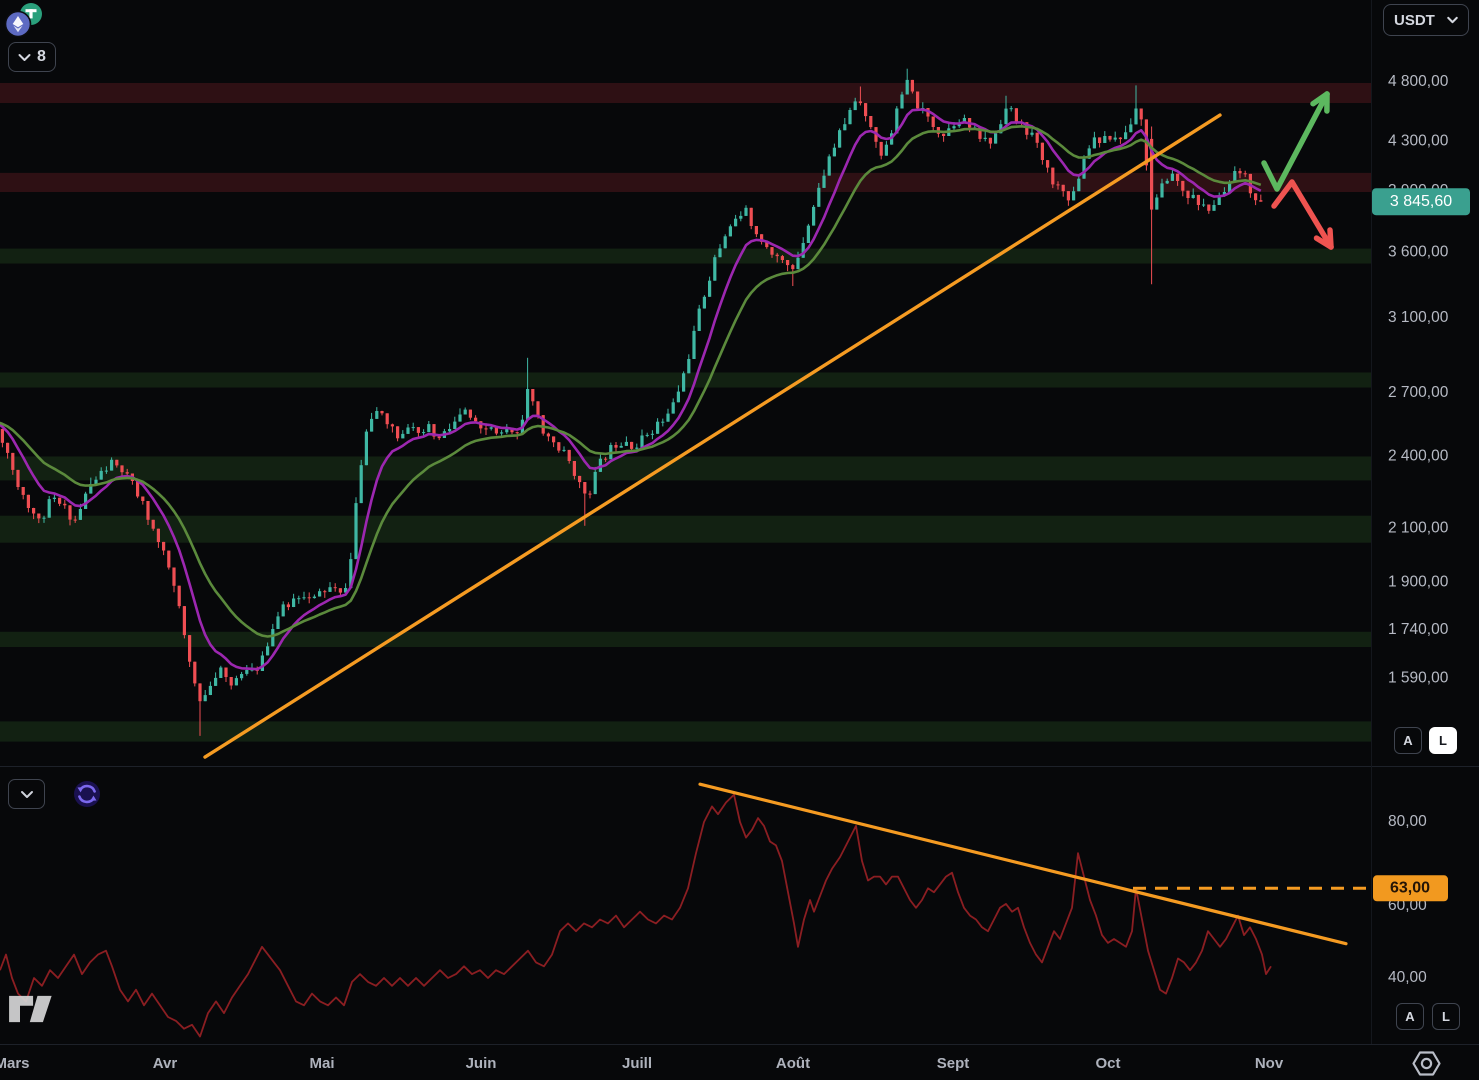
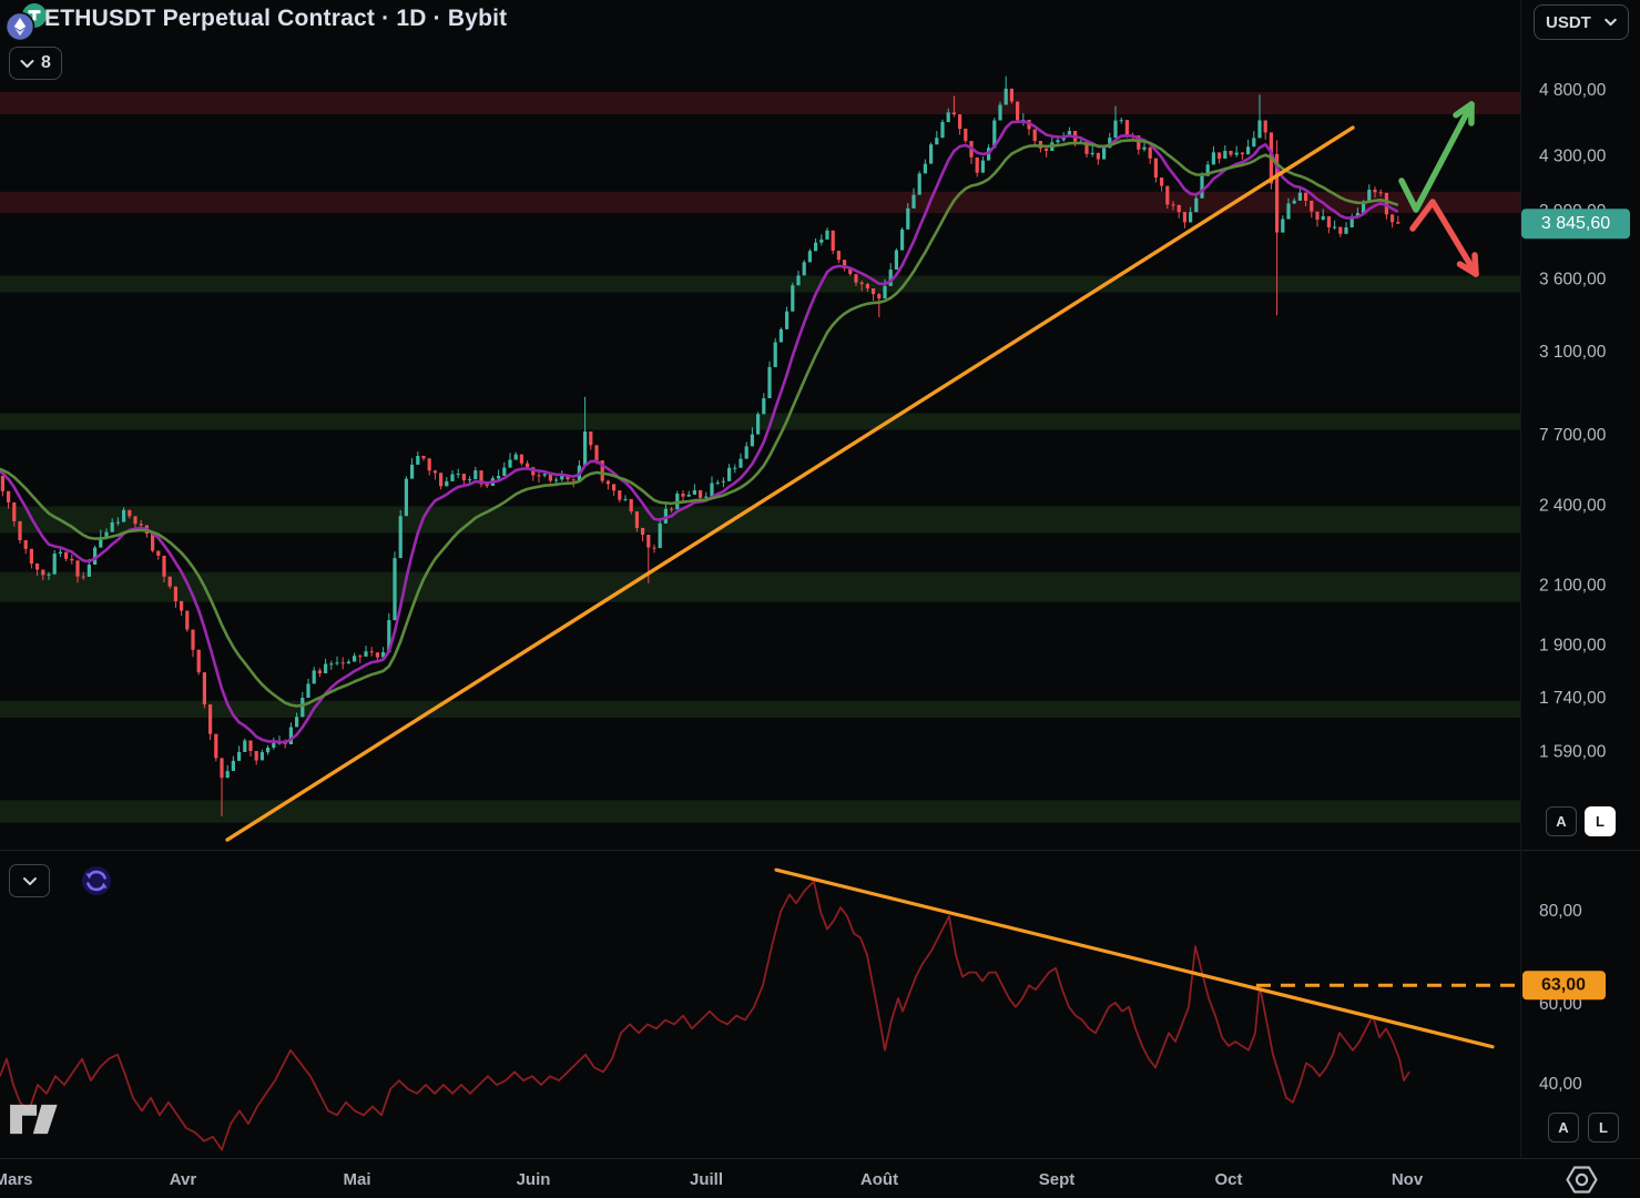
  4 800,00
  4 300,00
  3 600,00
  3 100,00
- 2 700,00
+ 7 700,00
  2 400,00
  2 100,00
  1 900,00
  1 740,00
  1 590,00
  3 845,60
  80,00
  40,00
  60,00
  63,00
  Mars
  Avr
  Mai
  Juin
  Juill
  Août
  Sept
  Oct
  Nov
+ ETHUSDT Perpetual Contract · 1D · Bybit
  8
  USDT
  A
  L
  A
  L
